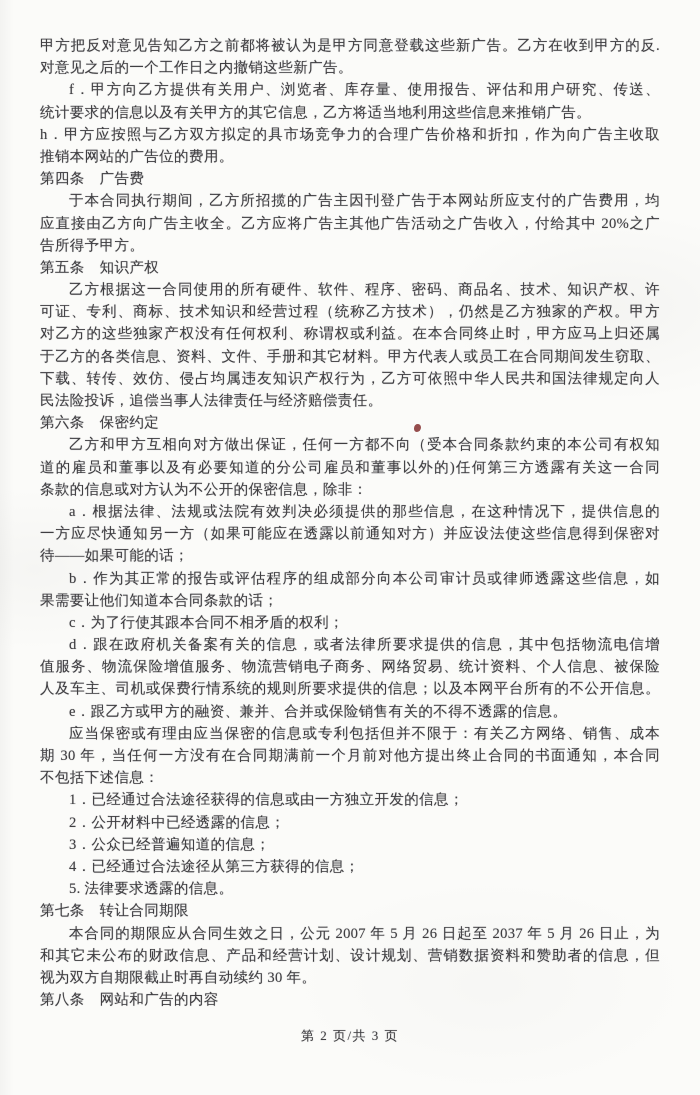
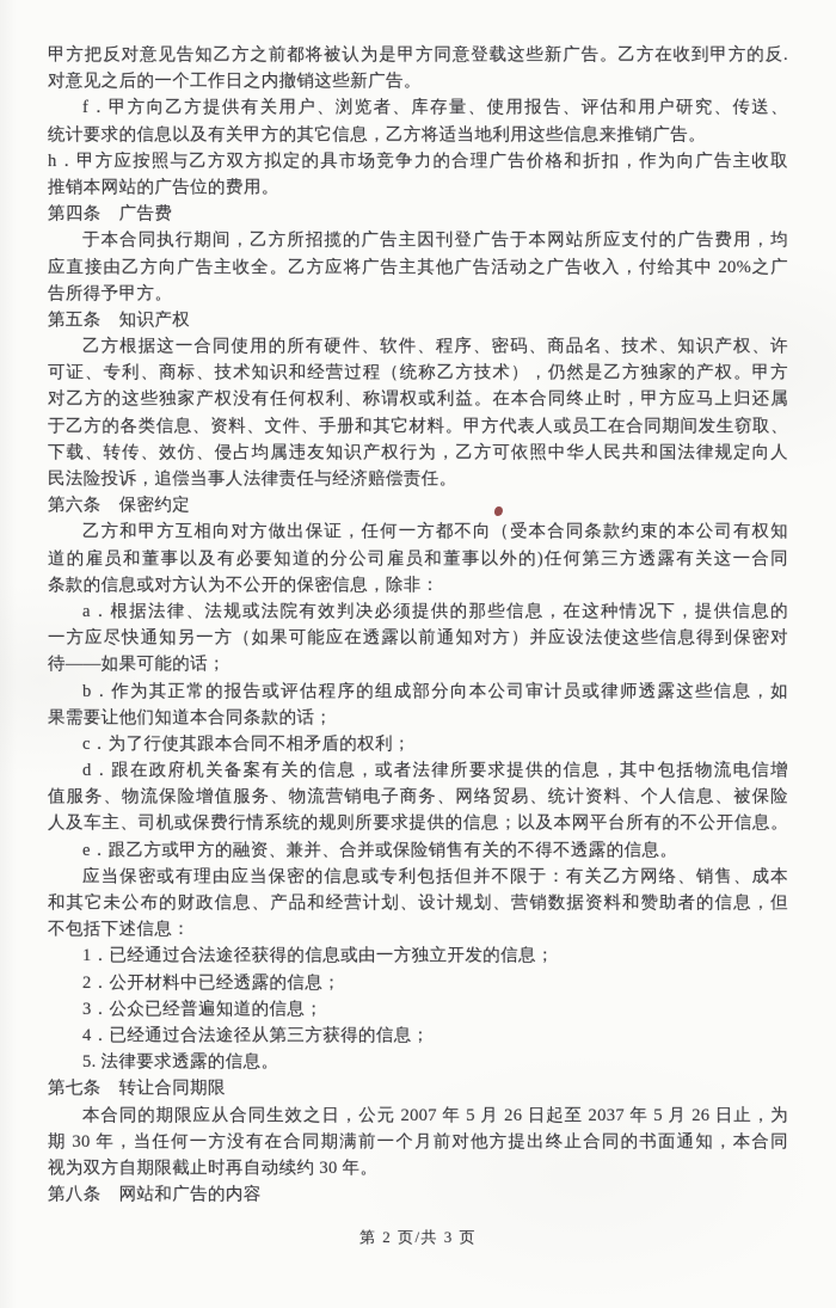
  甲方把反对意见告知乙方之前都将被认为是甲方同意登载这些新广告。乙方在收到甲方的反.
  对意见之后的一个工作日之内撤销这些新广告。
  f．甲方向乙方提供有关用户、浏览者、库存量、使用报告、评估和用户研究、传送、
  统计要求的信息以及有关甲方的其它信息，乙方将适当地利用这些信息来推销广告。
  h．甲方应按照与乙方双方拟定的具市场竞争力的合理广告价格和折扣，作为向广告主收取
  推销本网站的广告位的费用。
  第四条 广告费
  于本合同执行期间，乙方所招揽的广告主因刊登广告于本网站所应支付的广告费用，均
  应直接由乙方向广告主收全。乙方应将广告主其他广告活动之广告收入，付给其中 20%之广
  告所得予甲方。
  第五条 知识产权
  乙方根据这一合同使用的所有硬件、软件、程序、密码、商品名、技术、知识产权、许
  可证、专利、商标、技术知识和经营过程（统称乙方技术），仍然是乙方独家的产权。甲方
  对乙方的这些独家产权没有任何权利、称谓权或利益。在本合同终止时，甲方应马上归还属
  于乙方的各类信息、资料、文件、手册和其它材料。甲方代表人或员工在合同期间发生窃取、
  下载、转传、效仿、侵占均属违友知识产权行为，乙方可依照中华人民共和国法律规定向人
  民法险投诉，追偿当事人法律责任与经济赔偿责任。
  第六条 保密约定
  乙方和甲方互相向对方做出保证，任何一方都不向（受本合同条款约束的本公司有权知
  道的雇员和董事以及有必要知道的分公司雇员和董事以外的)任何第三方透露有关这一合同
  条款的信息或对方认为不公开的保密信息，除非：
  a．根据法律、法规或法院有效判决必须提供的那些信息，在这种情况下，提供信息的
  一方应尽快通知另一方（如果可能应在透露以前通知对方）并应设法使这些信息得到保密对
  待——如果可能的话；
  b．作为其正常的报告或评估程序的组成部分向本公司审计员或律师透露这些信息，如
  果需要让他们知道本合同条款的话；
  c．为了行使其跟本合同不相矛盾的权利；
  d．跟在政府机关备案有关的信息，或者法律所要求提供的信息，其中包括物流电信增
  值服务、物流保险增值服务、物流营销电子商务、网络贸易、统计资料、个人信息、被保险
  人及车主、司机或保费行情系统的规则所要求提供的信息；以及本网平台所有的不公开信息。
  e．跟乙方或甲方的融资、兼并、合并或保险销售有关的不得不透露的信息。
  应当保密或有理由应当保密的信息或专利包括但并不限于：有关乙方网络、销售、成本
- 期 30 年，当任何一方没有在合同期满前一个月前对他方提出终止合同的书面通知，本合同
+ 和其它未公布的财政信息、产品和经营计划、设计规划、营销数据资料和赞助者的信息，但
  不包括下述信息：
  1．已经通过合法途径获得的信息或由一方独立开发的信息；
  2．公开材料中已经透露的信息；
  3．公众已经普遍知道的信息；
  4．已经通过合法途径从第三方获得的信息；
  5. 法律要求透露的信息。
  第七条 转让合同期限
  本合同的期限应从合同生效之日，公元 2007 年 5 月 26 日起至 2037 年 5 月 26 日止，为
- 和其它未公布的财政信息、产品和经营计划、设计规划、营销数据资料和赞助者的信息，但
+ 期 30 年，当任何一方没有在合同期满前一个月前对他方提出终止合同的书面通知，本合同
  视为双方自期限截止时再自动续约 30 年。
  第八条 网站和广告的内容
  第 2 页/共 3 页
